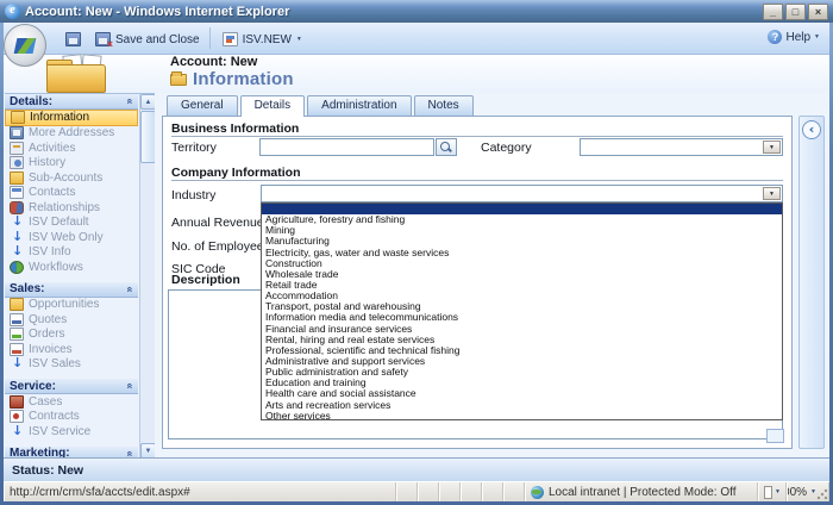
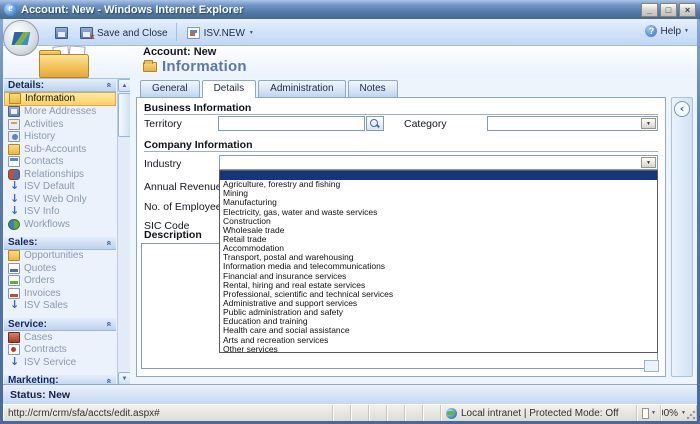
  e
  Account: New - Windows Internet Explorer
  _
  □
  ×
  Save and Close
  ISV.NEW
  ?
  Help
  Account: New
  Information
  Details:
  Information
  More Addresses
  Activities
  History
  Sub-Accounts
  Contacts
  Relationships
  ISV Default
  ISV Web Only
  ISV Info
  Workflows
  Sales:
  Opportunities
  Quotes
  Orders
  Invoices
  ISV Sales
  Service:
  Cases
  Contracts
  ISV Service
  Marketing:
  General
  Details
  Administration
  Notes
  Business Information
  Territory
  Category
  Company Information
  Industry
  Annual Revenu
  No. of Employe
  SIC Code
  Description
  Agriculture, forestry and fishing
  Mining
  Manufacturing
  Electricity, gas, water and waste services
  Construction
  Wholesale trade
  Retail trade
  Accommodation
  Transport, postal and warehousing
  Information media and telecommunications
  Financial and insurance services
  Rental, hiring and real estate services
- Professional, scientific and technical fishing
+ Professional, scientific and technical services
  Administrative and support services
  Public administration and safety
  Education and training
  Health care and social assistance
  Arts and recreation services
  Other services
  ‹
  Status: New
  http://crm/crm/sfa/accts/edit.aspx#
  Local intranet | Protected Mode: Off
